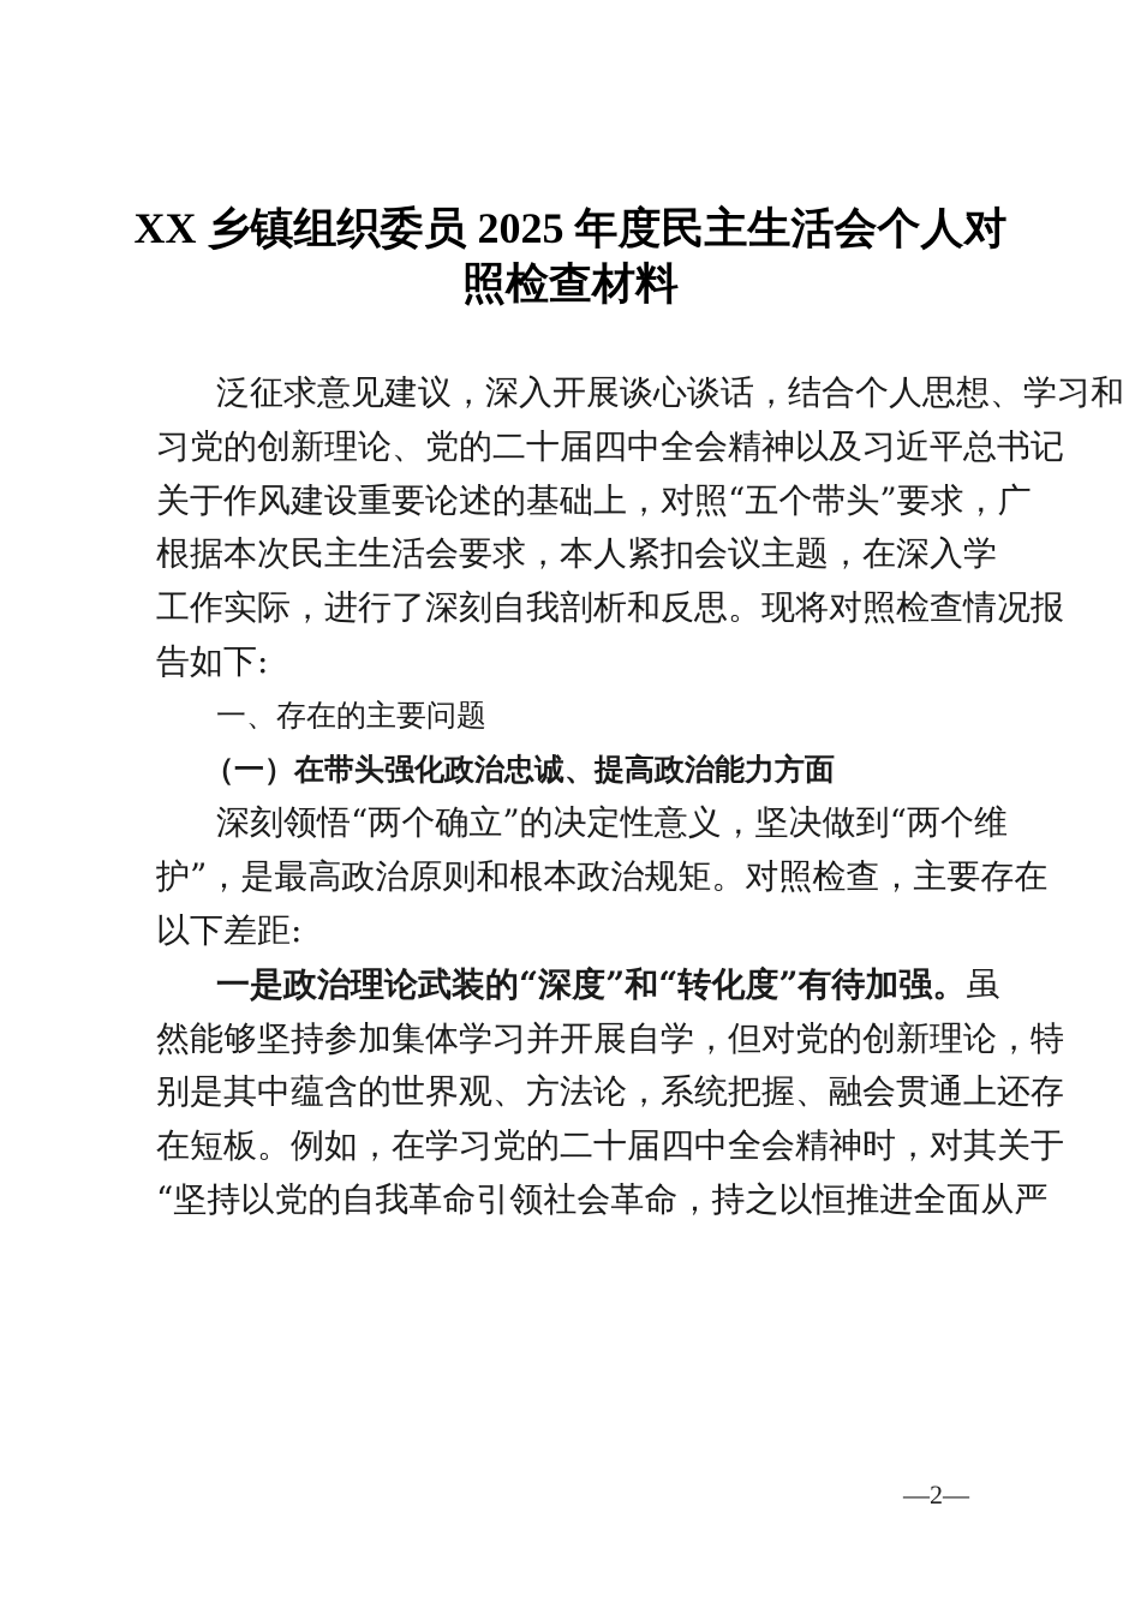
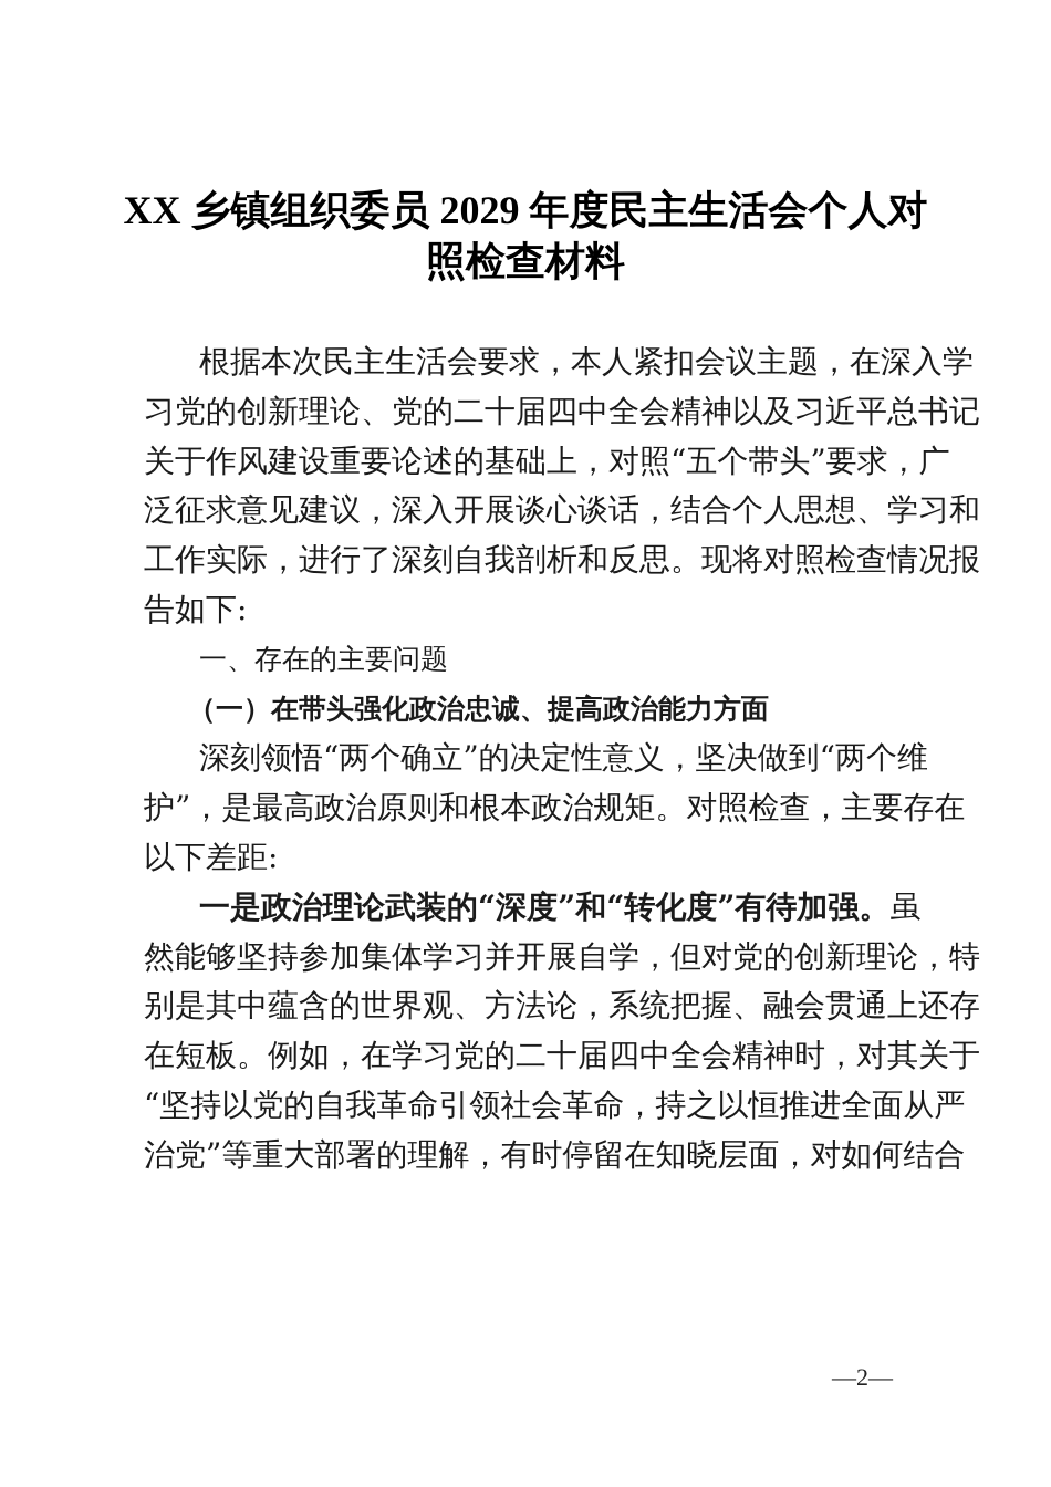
- XX 乡镇组织委员 2025 年度民主生活会个人对
+ XX 乡镇组织委员 2029 年度民主生活会个人对
  照检查材料
- 泛征求意见建议，深入开展谈心谈话，结合个人思想、学习和
+ 根据本次民主生活会要求，本人紧扣会议主题，在深入学
  习党的创新理论、党的二十届四中全会精神以及习近平总书记
  关于作风建设重要论述的基础上，对照“五个带头”要求，广
- 根据本次民主生活会要求，本人紧扣会议主题，在深入学
+ 泛征求意见建议，深入开展谈心谈话，结合个人思想、学习和
  工作实际，进行了深刻自我剖析和反思。现将对照检查情况报
  告如下:
  一、存在的主要问题
  （一）在带头强化政治忠诚、提高政治能力方面
  深刻领悟“两个确立”的决定性意义，坚决做到“两个维
  护”，是最高政治原则和根本政治规矩。对照检查，主要存在
  以下差距:
  一是政治理论武装的“深度”和“转化度”有待加强。虽
  然能够坚持参加集体学习并开展自学，但对党的创新理论，特
  别是其中蕴含的世界观、方法论，系统把握、融会贯通上还存
  在短板。例如，在学习党的二十届四中全会精神时，对其关于
  “坚持以党的自我革命引领社会革命，持之以恒推进全面从严
+ 治党”等重大部署的理解，有时停留在知晓层面，对如何结合
  —2—
